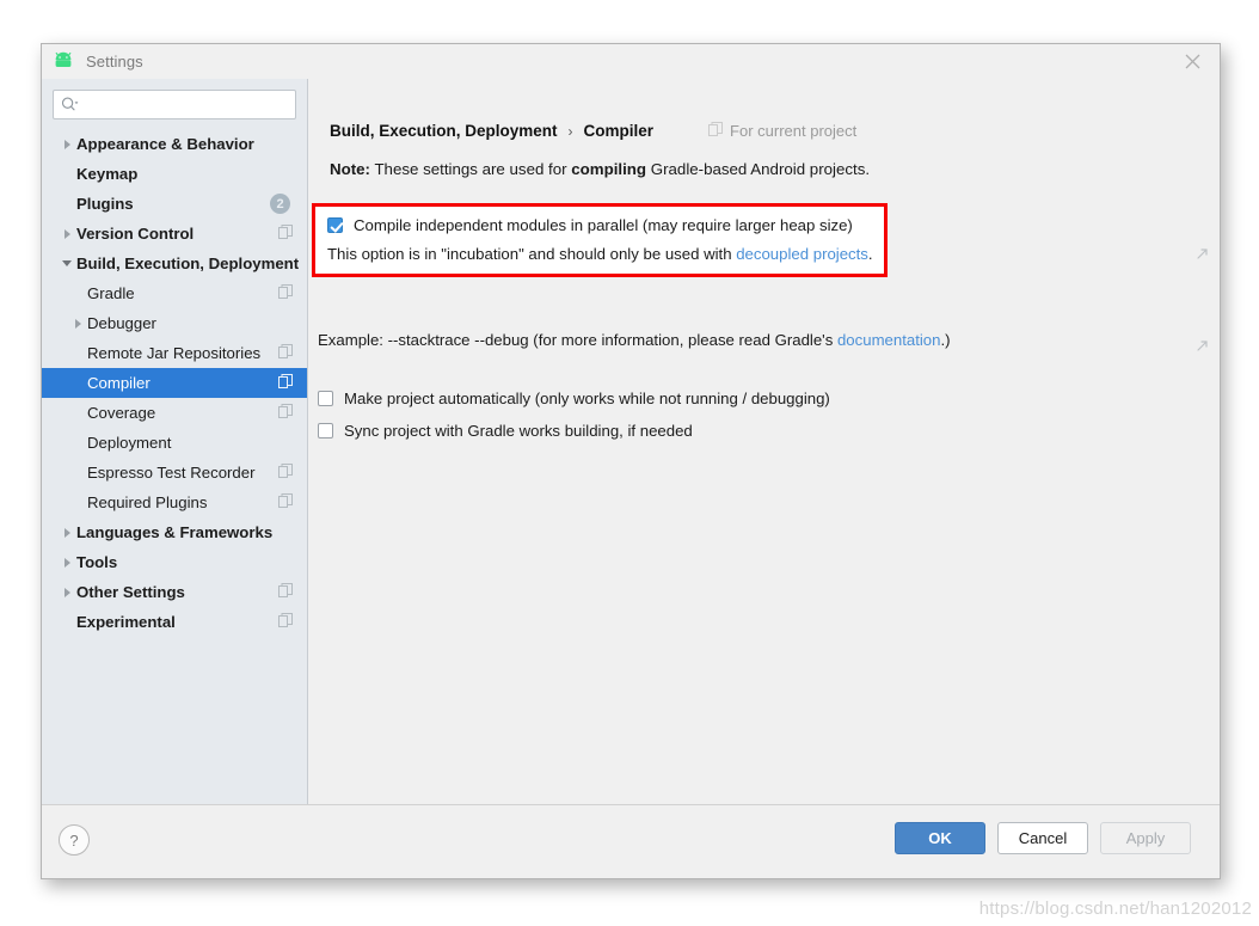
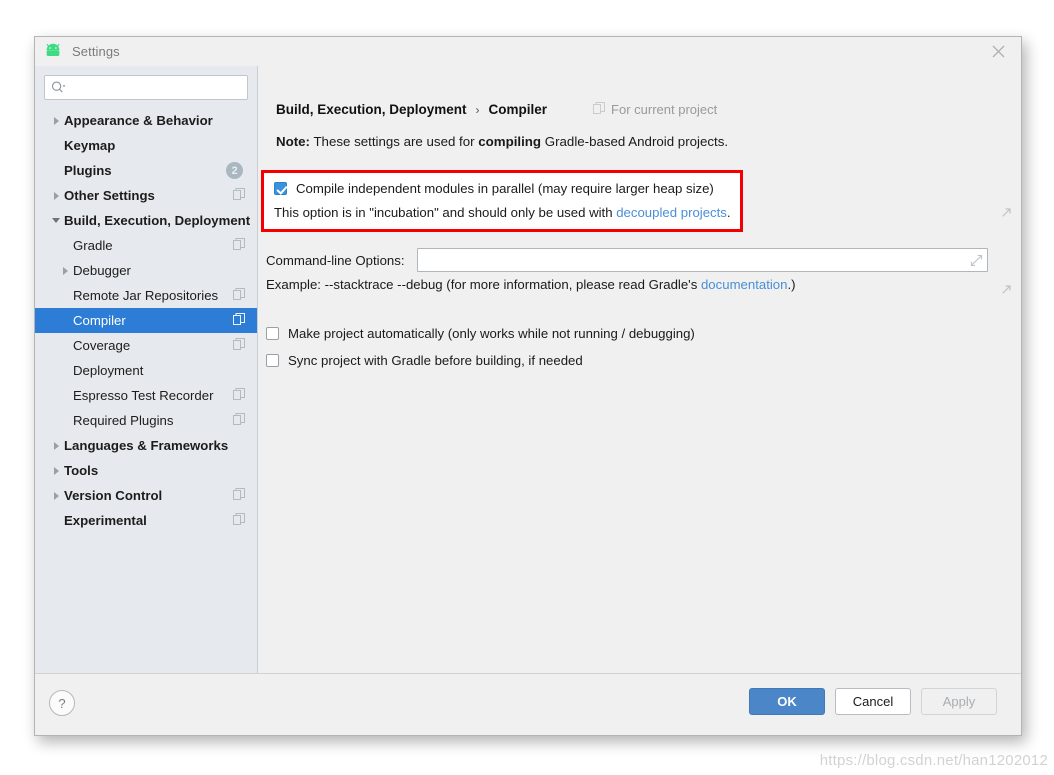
  Settings
  Appearance & Behavior
  Keymap
  Plugins
  2
- Version Control
+ Other Settings
  Build, Execution, Deployment
  Gradle
  Debugger
  Remote Jar Repositories
  Compiler
  Coverage
  Deployment
  Espresso Test Recorder
  Required Plugins
  Languages & Frameworks
  Tools
- Other Settings
+ Version Control
  Experimental
  Build, Execution, Deployment
  ›
  Compiler
  For current project
  Note: These settings are used for compiling Gradle-based Android projects.
  Compile independent modules in parallel (may require larger heap size)
  This option is in "incubation" and should only be used with decoupled projects.
+ Command-line Options:
  Example: --stacktrace --debug (for more information, please read Gradle's documentation.)
  Make project automatically (only works while not running / debugging)
- Sync project with Gradle works building, if needed
+ Sync project with Gradle before building, if needed
  ?
  OK
  Cancel
  Apply
  https://blog.csdn.net/han1202012
